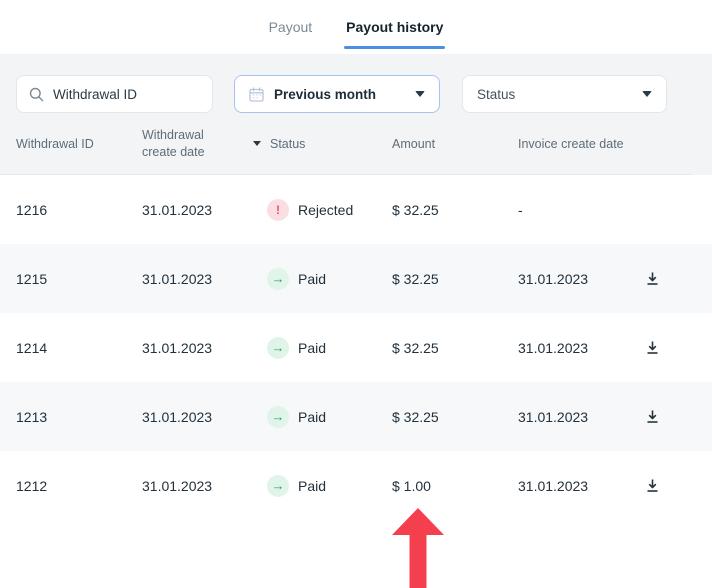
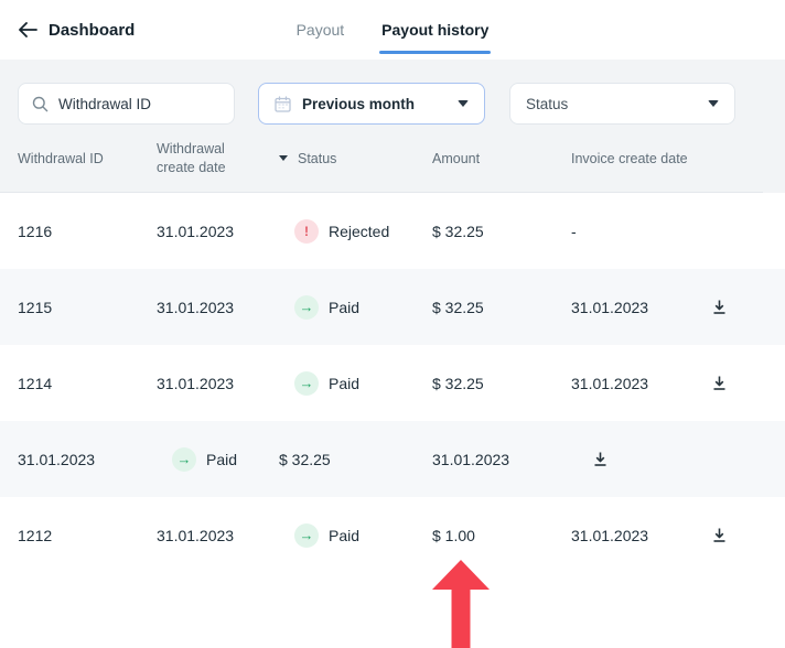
+ Dashboard
  Payout
  Payout history
  Withdrawal ID
  Previous month
  Status
  Withdrawal ID
  Withdrawal create date
  Status
  Amount
  Invoice create date
  1216
  31.01.2023
  !
  Rejected
  $ 32.25
  -
  1215
  31.01.2023
  →
  Paid
  $ 32.25
  31.01.2023
  1214
  31.01.2023
  →
  Paid
  $ 32.25
  31.01.2023
- 1213
  31.01.2023
  →
  Paid
  $ 32.25
  31.01.2023
  1212
  31.01.2023
  →
  Paid
  $ 1.00
  31.01.2023
